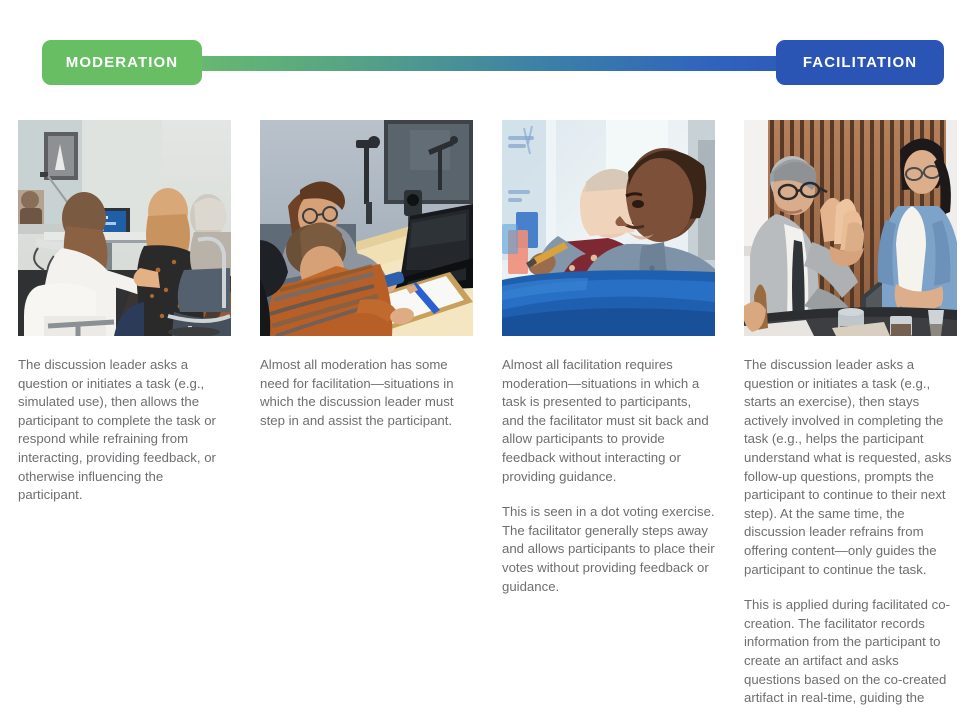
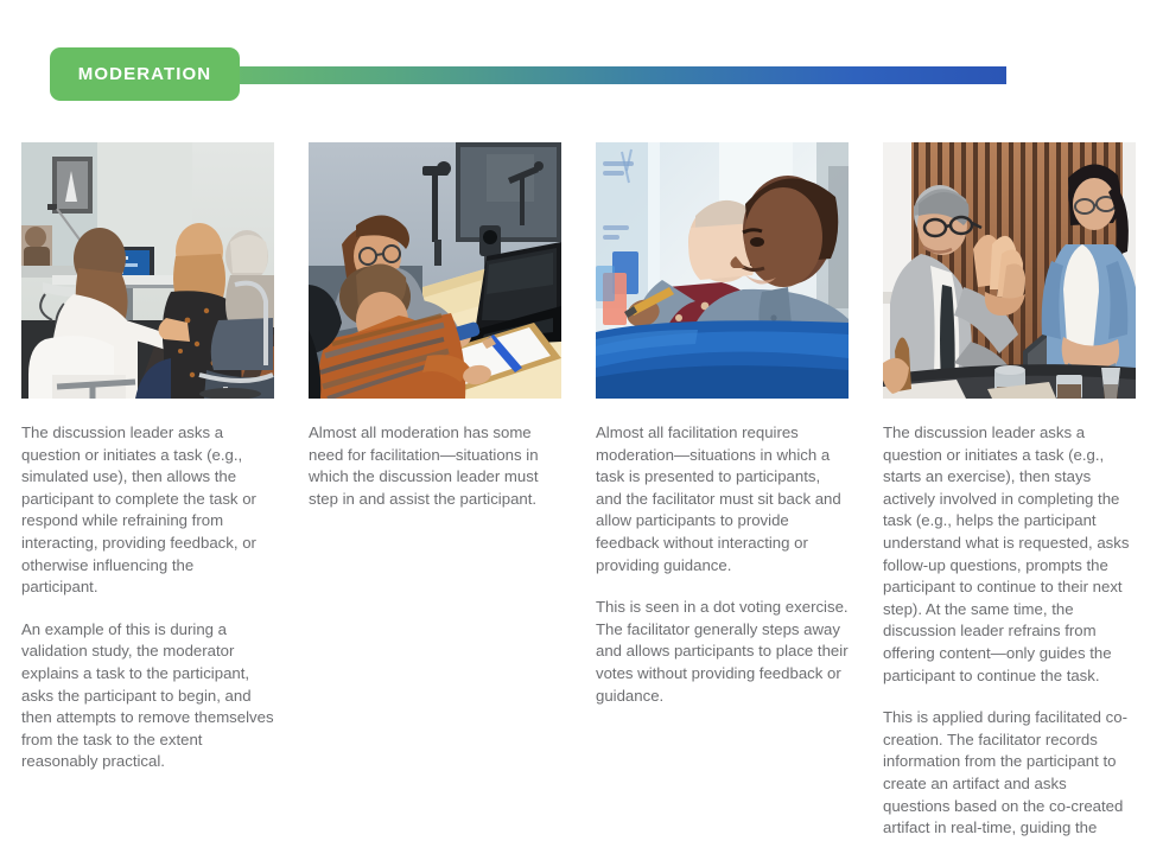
  MODERATION
- FACILITATION
  The discussion leader asks a question or initiates a task (e.g., simulated use), then allows the participant to complete the task or respond while refraining from interacting, providing feedback, or otherwise influencing the participant.
+ An example of this is during a validation study, the moderator explains a task to the participant, asks the participant to begin, and then attempts to remove themselves from the task to the extent reasonably practical.
  Almost all moderation has some need for facilitation—situations in which the discussion leader must step in and assist the participant.
  Almost all facilitation requires moderation—situations in which a task is presented to participants, and the facilitator must sit back and allow participants to provide feedback without interacting or providing guidance.
  This is seen in a dot voting exercise. The facilitator generally steps away and allows participants to place their votes without providing feedback or guidance.
  The discussion leader asks a question or initiates a task (e.g., starts an exercise), then stays actively involved in completing the task (e.g., helps the participant understand what is requested, asks follow-up questions, prompts the participant to continue to their next step). At the same time, the discussion leader refrains from offering content—only guides the participant to continue the task.
  This is applied during facilitated co-creation. The facilitator records information from the participant to create an artifact and asks questions based on the co-created artifact in real-time, guiding the
